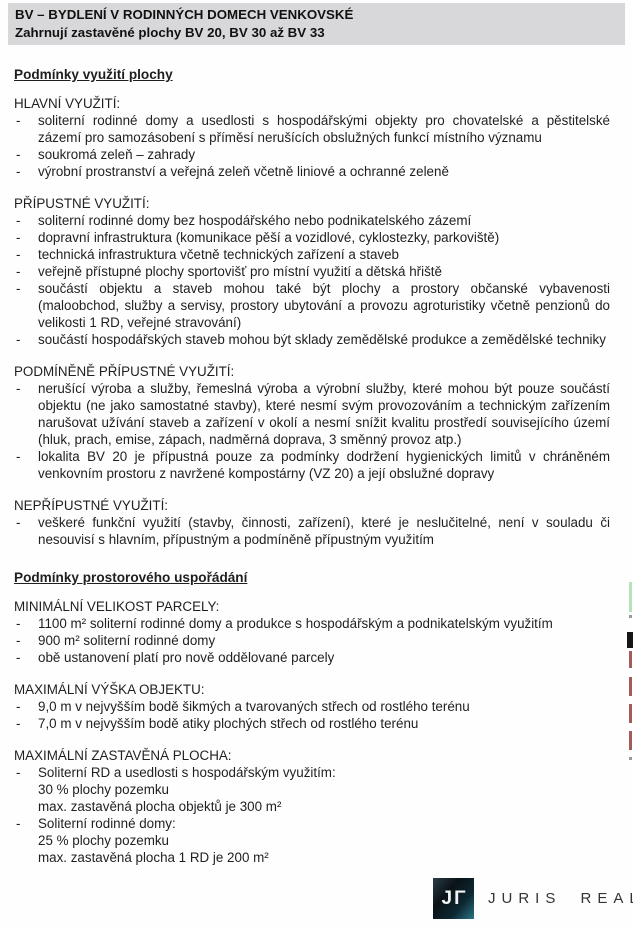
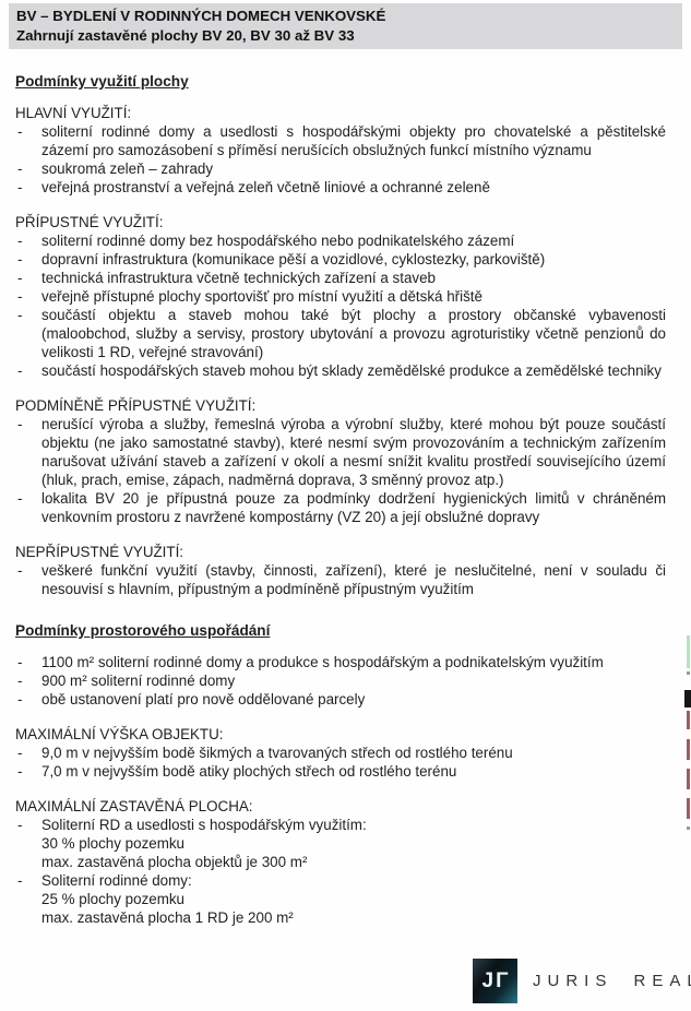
  BV – BYDLENÍ V RODINNÝCH DOMECH VENKOVSKÉ
  Zahrnují zastavěné plochy BV 20, BV 30 až BV 33
  Podmínky využití plochy
  HLAVNÍ VYUŽITÍ:
  -
  soliterní rodinné domy a usedlosti s hospodářskými objekty pro chovatelské a pěstitelské zázemí pro samozásobení s příměsí nerušících obslužných funkcí místního významu
  -
  soukromá zeleň – zahrady
  -
- výrobní prostranství a veřejná zeleň včetně liniové a ochranné zeleně
+ veřejná prostranství a veřejná zeleň včetně liniové a ochranné zeleně
  PŘÍPUSTNÉ VYUŽITÍ:
  -
  soliterní rodinné domy bez hospodářského nebo podnikatelského zázemí
  -
  dopravní infrastruktura (komunikace pěší a vozidlové, cyklostezky, parkoviště)
  -
  technická infrastruktura včetně technických zařízení a staveb
  -
  veřejně přístupné plochy sportovišť pro místní využití a dětská hřiště
  -
  součástí objektu a staveb mohou také být plochy a prostory občanské vybavenosti (maloobchod, služby a servisy, prostory ubytování a provozu agroturistiky včetně penzionů do velikosti 1 RD, veřejné stravování)
  -
  součástí hospodářských staveb mohou být sklady zemědělské produkce a zemědělské techniky
  PODMÍNĚNĚ PŘÍPUSTNÉ VYUŽITÍ:
  -
  nerušící výroba a služby, řemeslná výroba a výrobní služby, které mohou být pouze součástí objektu (ne jako samostatné stavby), které nesmí svým provozováním a technickým zařízením narušovat užívání staveb a zařízení v okolí a nesmí snížit kvalitu prostředí souvisejícího území (hluk, prach, emise, zápach, nadměrná doprava, 3 směnný provoz atp.)
  -
  lokalita BV 20 je přípustná pouze za podmínky dodržení hygienických limitů v chráněném venkovním prostoru z navržené kompostárny (VZ 20) a její obslužné dopravy
  NEPŘÍPUSTNÉ VYUŽITÍ:
  -
  veškeré funkční využití (stavby, činnosti, zařízení), které je neslučitelné, není v souladu či nesouvisí s hlavním, přípustným a podmíněně přípustným využitím
  Podmínky prostorového uspořádání
- MINIMÁLNÍ VELIKOST PARCELY:
  -
  1100 m² soliterní rodinné domy a produkce s hospodářským a podnikatelským využitím
  -
  900 m² soliterní rodinné domy
  -
  obě ustanovení platí pro nově oddělované parcely
  MAXIMÁLNÍ VÝŠKA OBJEKTU:
  -
  9,0 m v nejvyšším bodě šikmých a tvarovaných střech od rostlého terénu
  -
  7,0 m v nejvyšším bodě atiky plochých střech od rostlého terénu
  MAXIMÁLNÍ ZASTAVĚNÁ PLOCHA:
  -
  Soliterní RD a usedlosti s hospodářským využitím:
  30 % plochy pozemku
  max. zastavěná plocha objektů je 300 m²
  -
  Soliterní rodinné domy:
  25 % plochy pozemku
  max. zastavěná plocha 1 RD je 200 m²
  J
  Γ
  JURIS REA
